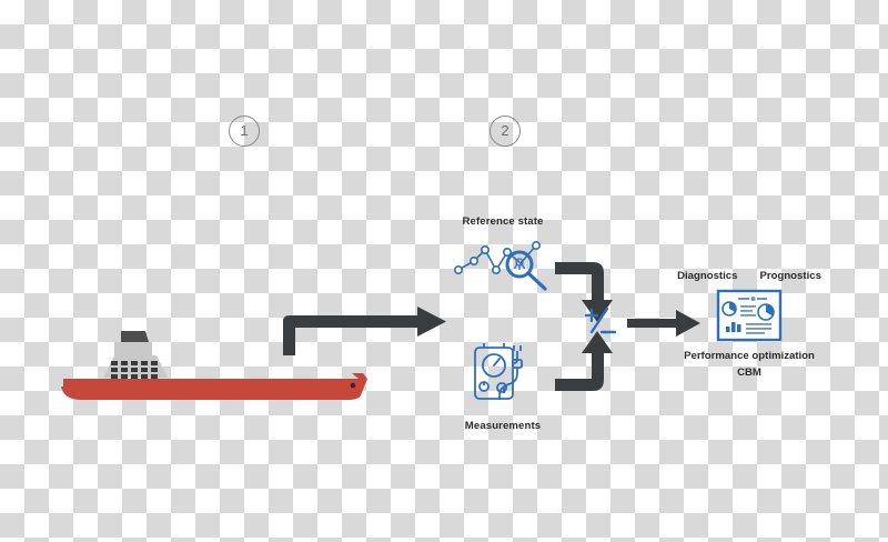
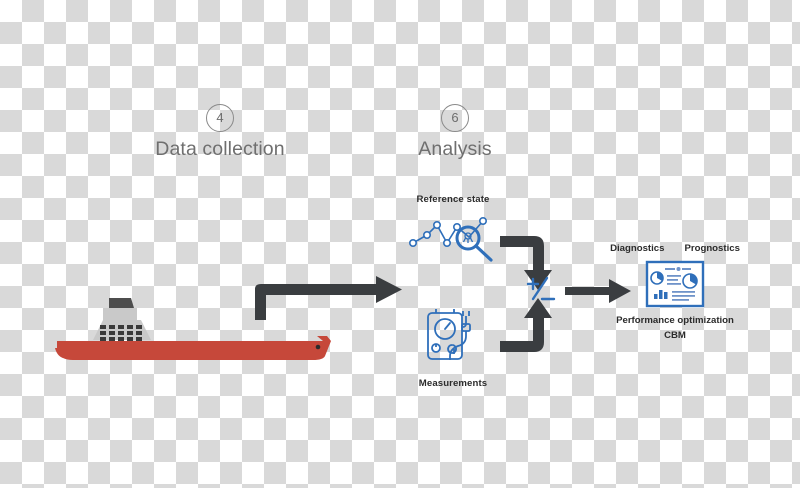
- 1
+ 4
+ Data collection
- 2
+ 6
+ Analysis
  Reference state
  Measurements
  Diagnostics
  Prognostics
  Performance optimization
  CBM
